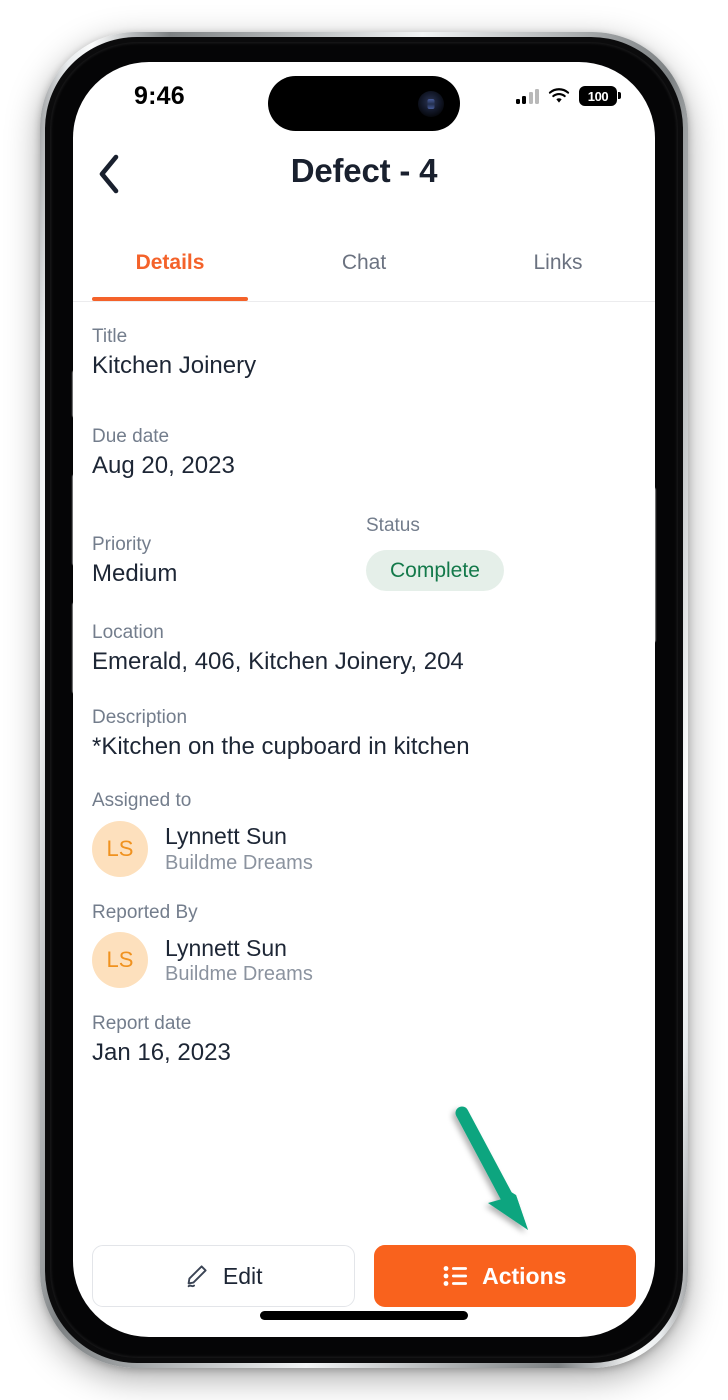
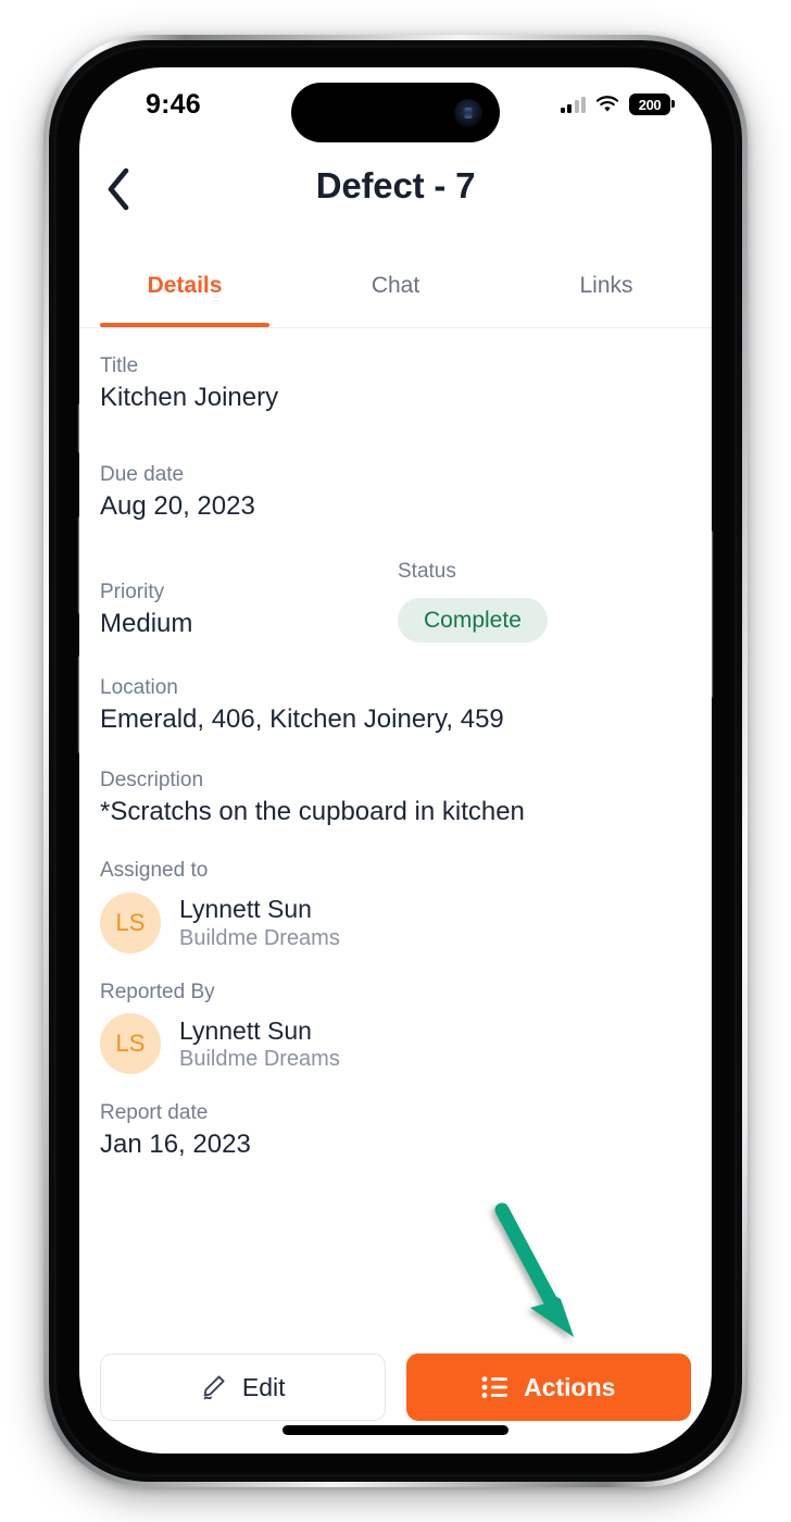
  9:46
- 100
+ 200
- Defect - 4
+ Defect - 7
  Details
  Chat
  Links
  Title
  Kitchen Joinery
  Due date
  Aug 20, 2023
  Priority
  Medium
  Status
  Complete
  Location
- Emerald, 406, Kitchen Joinery, 204
+ Emerald, 406, Kitchen Joinery, 459
  Description
- *Kitchen on the cupboard in kitchen
+ *Scratchs on the cupboard in kitchen
  Assigned to
  LS
  Lynnett Sun
  Buildme Dreams
  Reported By
  LS
  Lynnett Sun
  Buildme Dreams
  Report date
  Jan 16, 2023
  Edit
  Actions
